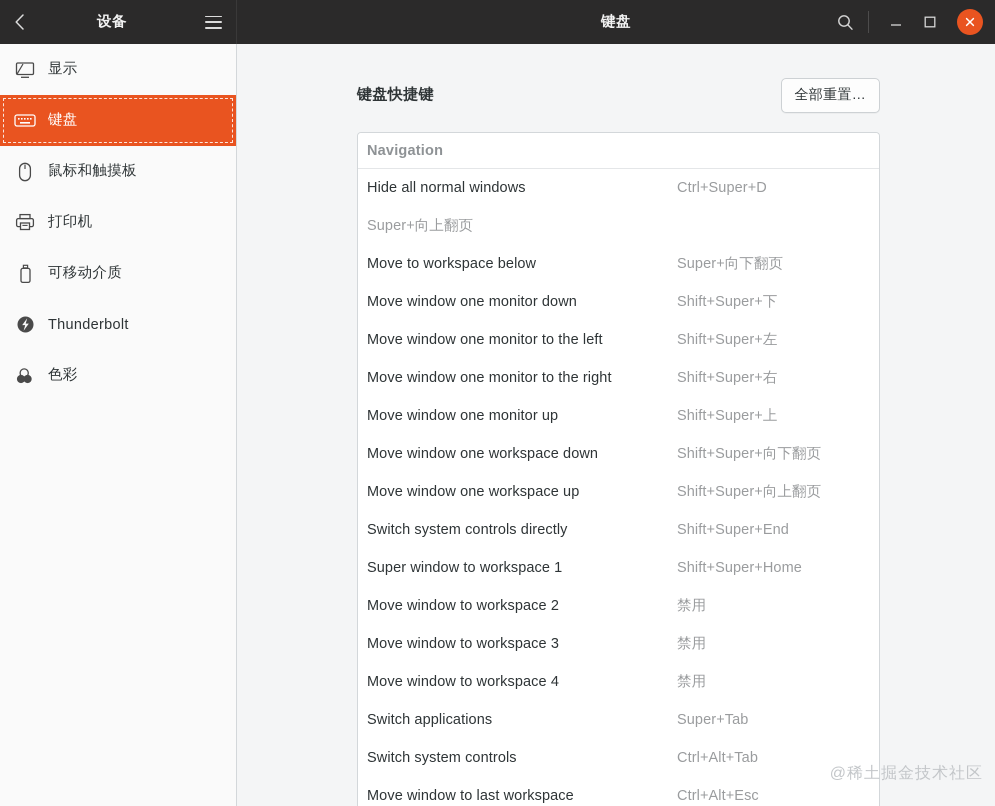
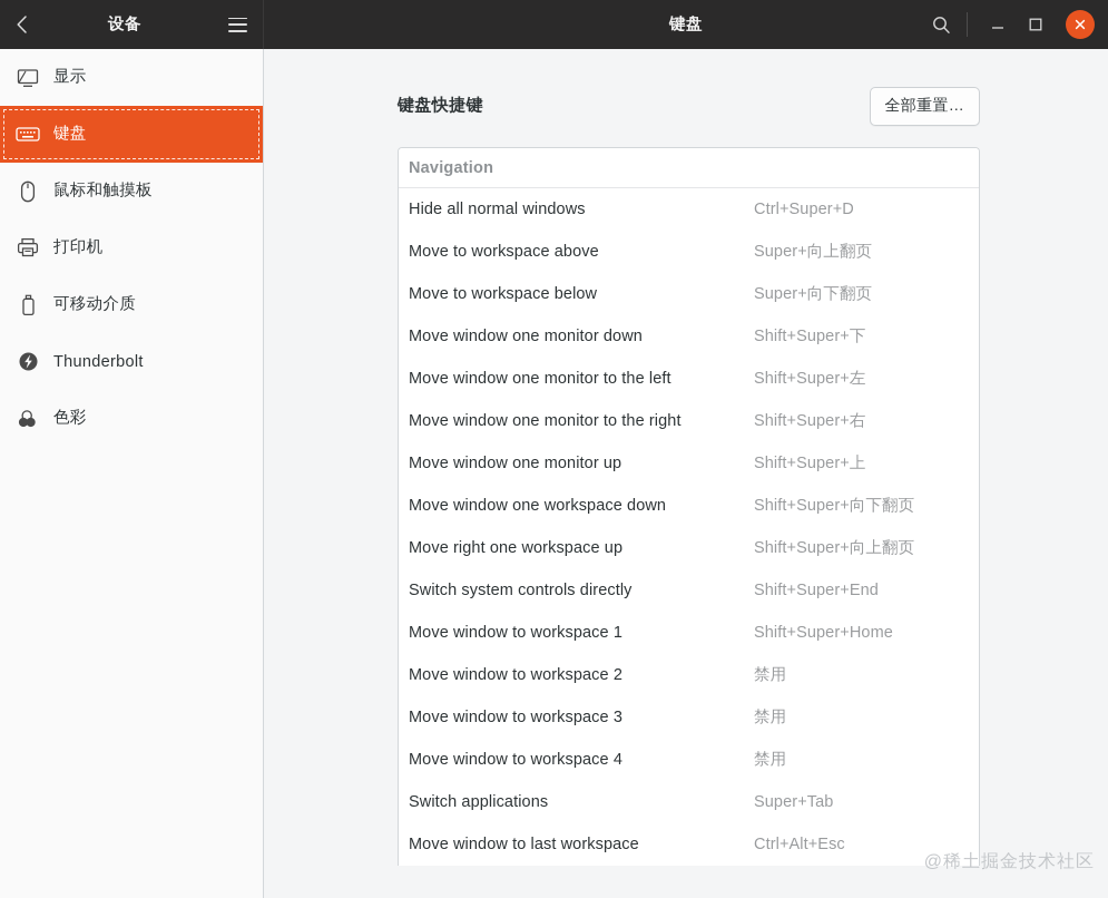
  设备
  键盘
  显示
  键盘
  鼠标和触摸板
  打印机
  可移动介质
  Thunderbolt
  色彩
  键盘快捷键
  全部重置…
  Navigation
  Hide all normal windows
  Ctrl+Super+D
+ Move to workspace above
  Super+向上翻页
  Move to workspace below
  Super+向下翻页
  Move window one monitor down
  Shift+Super+下
  Move window one monitor to the left
  Shift+Super+左
  Move window one monitor to the right
  Shift+Super+右
  Move window one monitor up
  Shift+Super+上
  Move window one workspace down
  Shift+Super+向下翻页
- Move window one workspace up
+ Move right one workspace up
  Shift+Super+向上翻页
  Switch system controls directly
  Shift+Super+End
- Super window to workspace 1
+ Move window to workspace 1
  Shift+Super+Home
  Move window to workspace 2
  禁用
  Move window to workspace 3
  禁用
  Move window to workspace 4
  禁用
  Switch applications
  Super+Tab
- Switch system controls
- Ctrl+Alt+Tab
  Move window to last workspace
  Ctrl+Alt+Esc
  @稀土掘金技术社区
